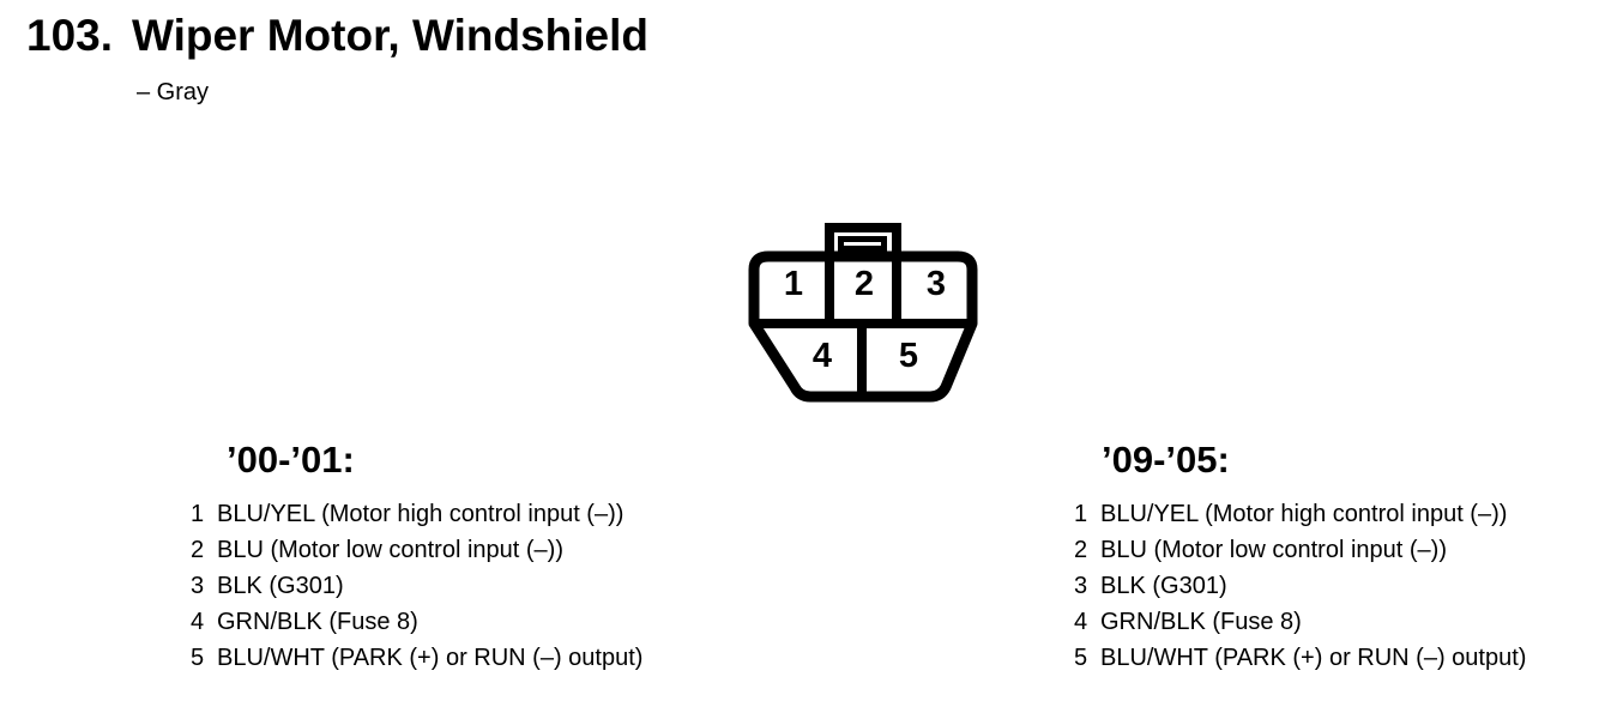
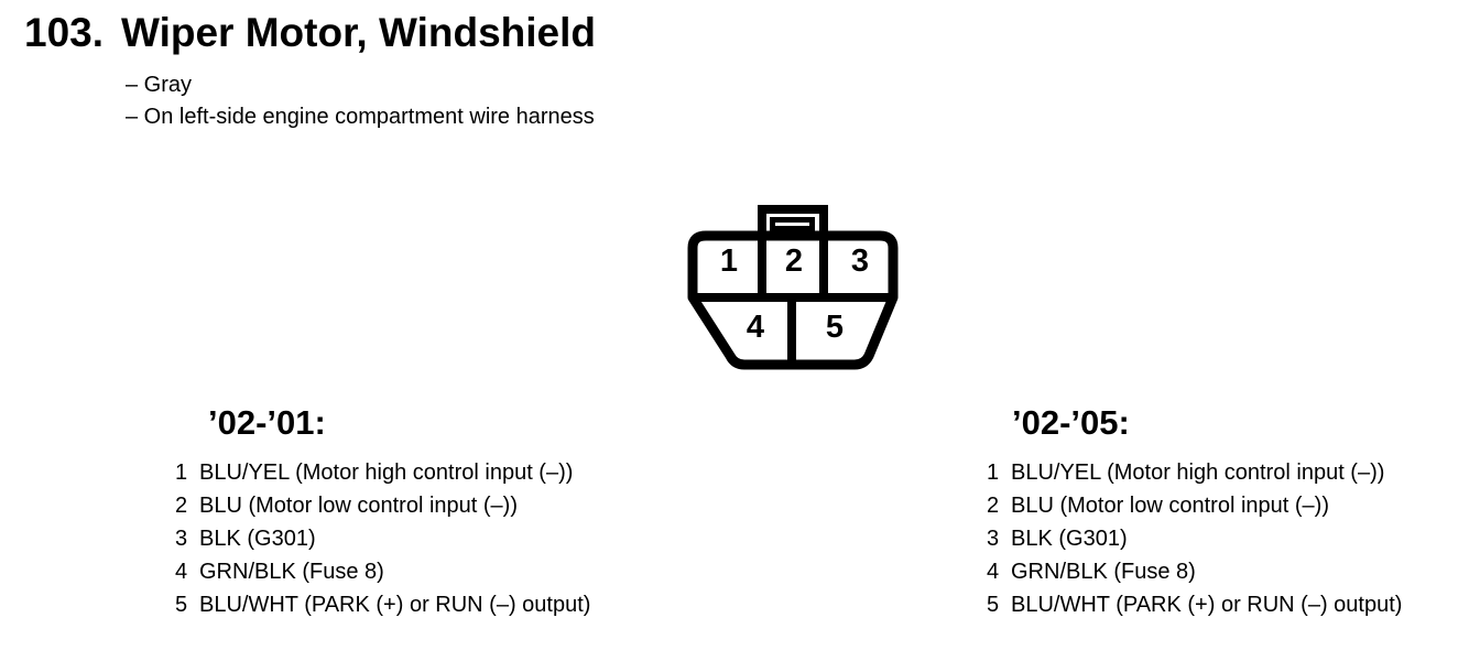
  103.
  Wiper Motor, Windshield
  – Gray
+ – On left-side engine compartment wire harness
  1
  2
  3
  4
  5
- ’00-’01:
+ ’02-’01:
  1
  BLU/YEL (Motor high control input (–))
  2
  BLU (Motor low control input (–))
  3
  BLK (G301)
  4
  GRN/BLK (Fuse 8)
  5
  BLU/WHT (PARK (+) or RUN (–) output)
- ’09-’05:
+ ’02-’05:
  1
  BLU/YEL (Motor high control input (–))
  2
  BLU (Motor low control input (–))
  3
  BLK (G301)
  4
  GRN/BLK (Fuse 8)
  5
  BLU/WHT (PARK (+) or RUN (–) output)
